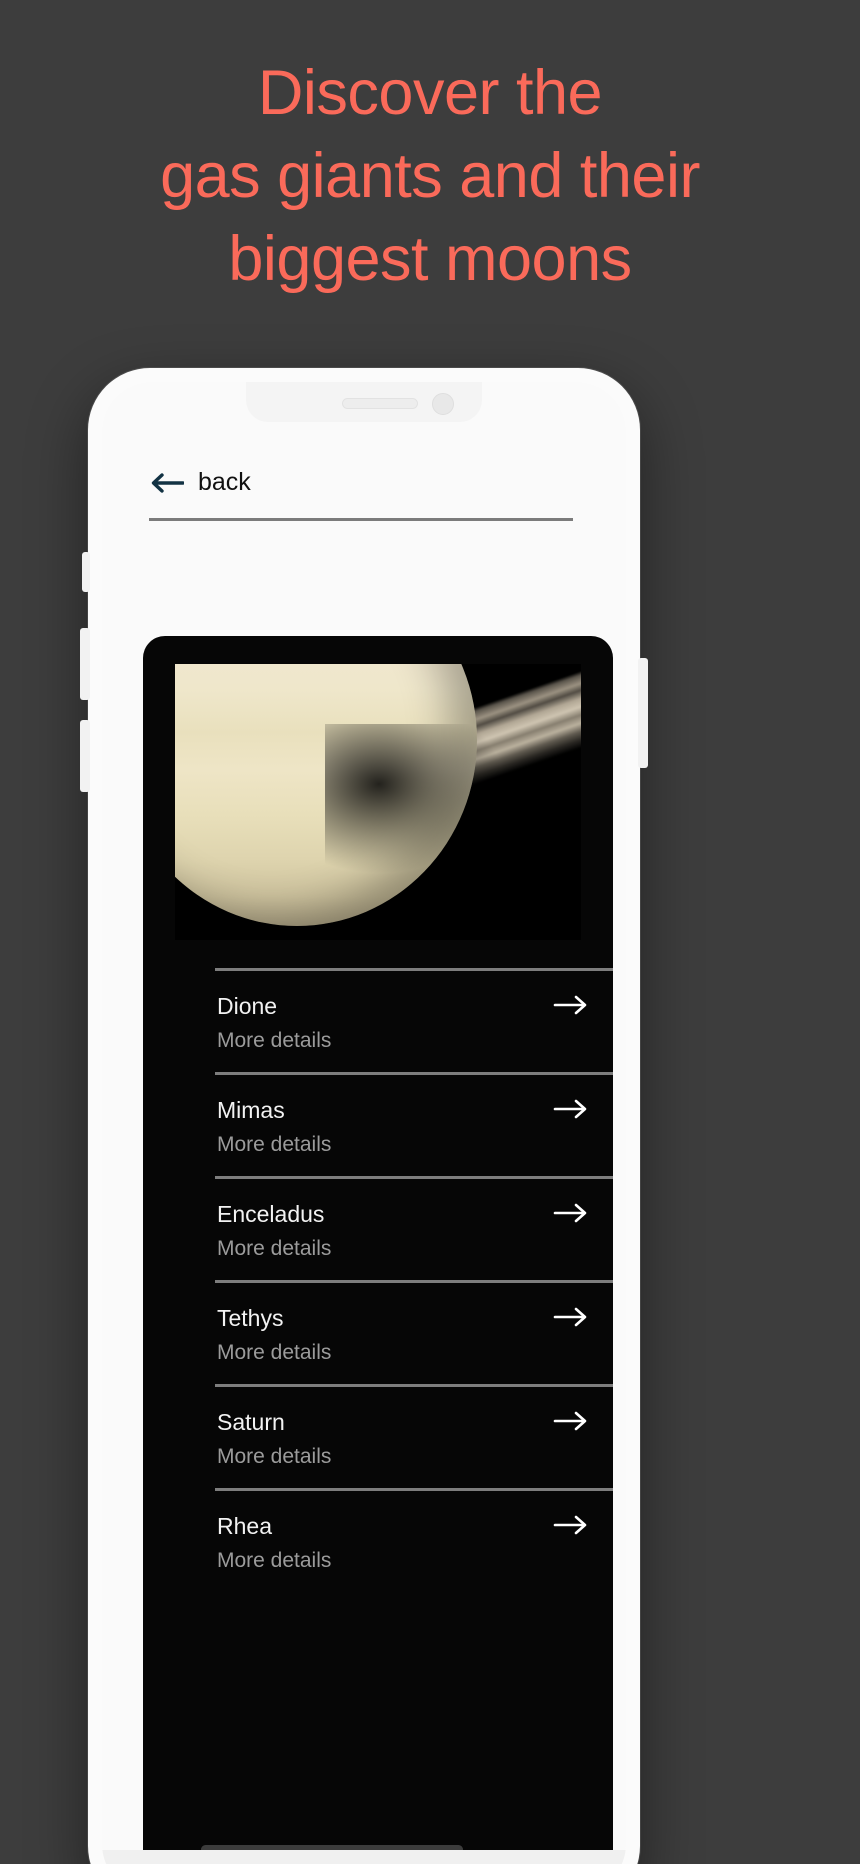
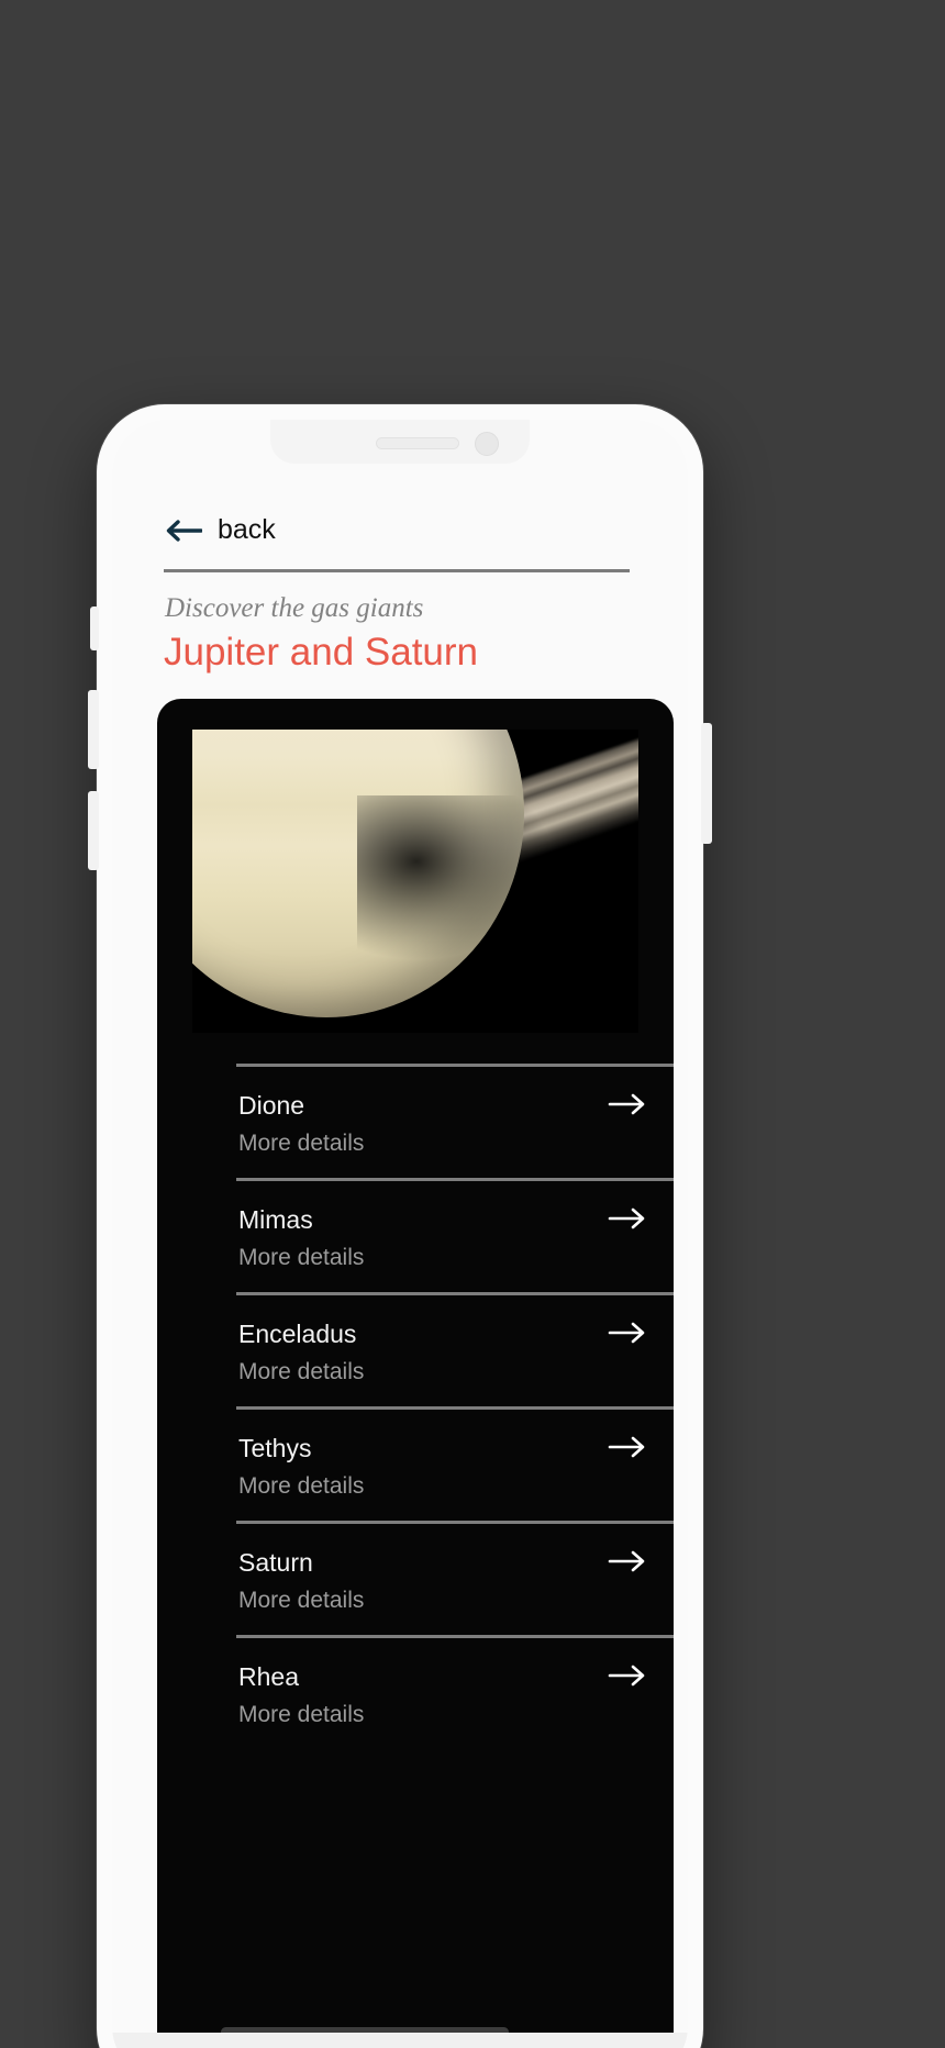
- Discover the
- gas giants and their
- biggest moons
  back
+ Discover the gas giants
+ Jupiter and Saturn
  Dione
  More details
  Mimas
  More details
  Enceladus
  More details
  Tethys
  More details
  Saturn
  More details
  Rhea
  More details
